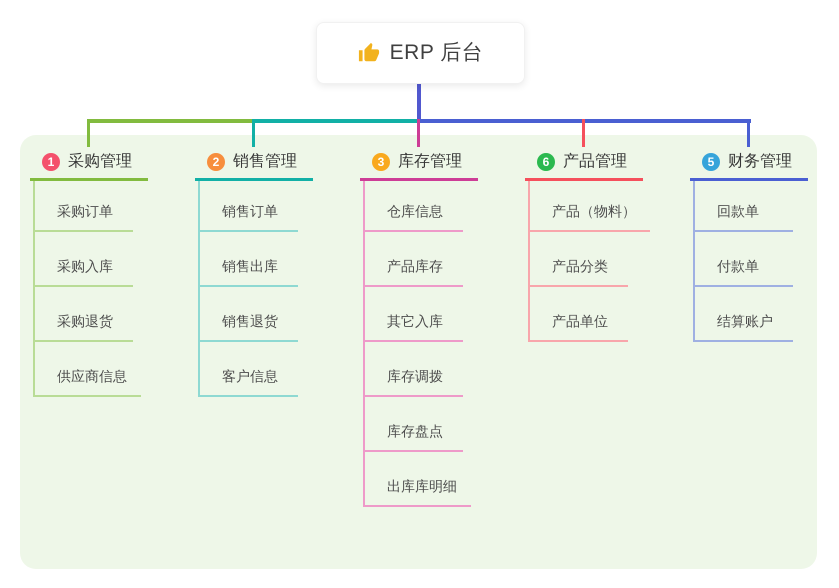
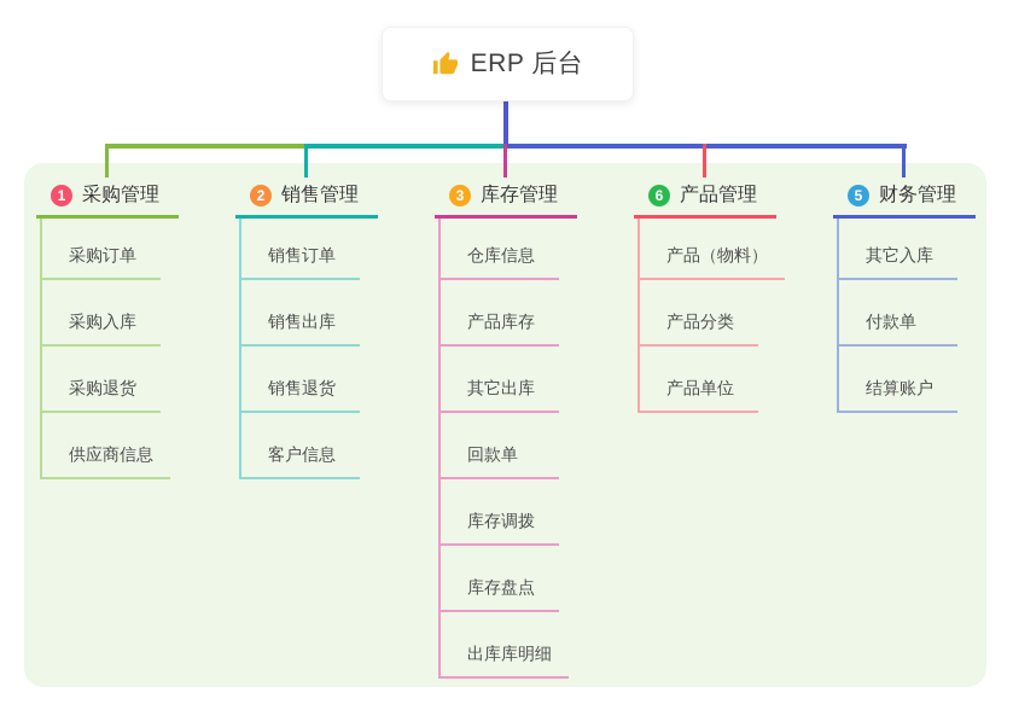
  ERP 后台
  1
  采购管理
  采购订单
  采购入库
  采购退货
  供应商信息
  2
  销售管理
  销售订单
  销售出库
  销售退货
  客户信息
  3
  库存管理
  仓库信息
  产品库存
+ 其它出库
- 其它入库
+ 回款单
  库存调拨
  库存盘点
  出库库明细
  6
  产品管理
  产品（物料）
  产品分类
  产品单位
  5
  财务管理
- 回款单
+ 其它入库
  付款单
  结算账户
